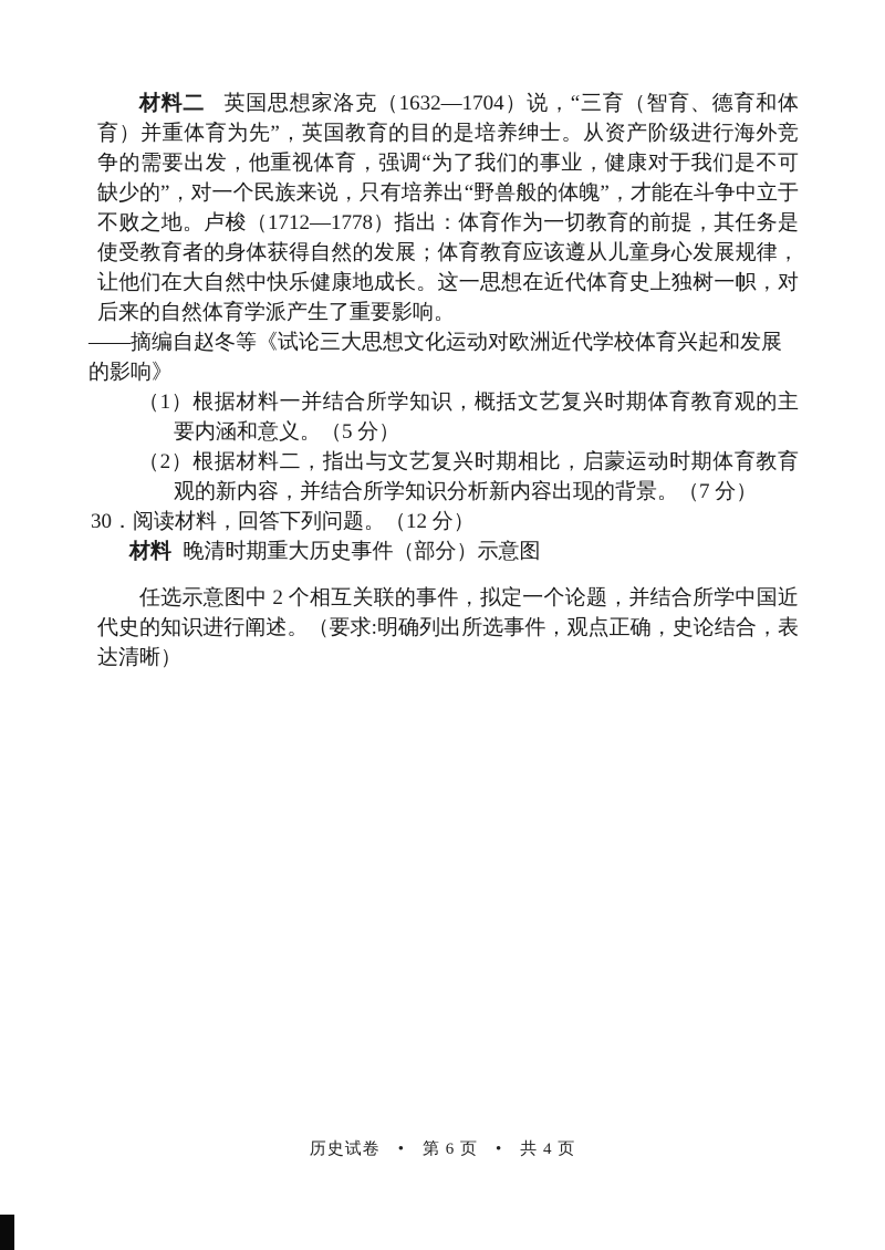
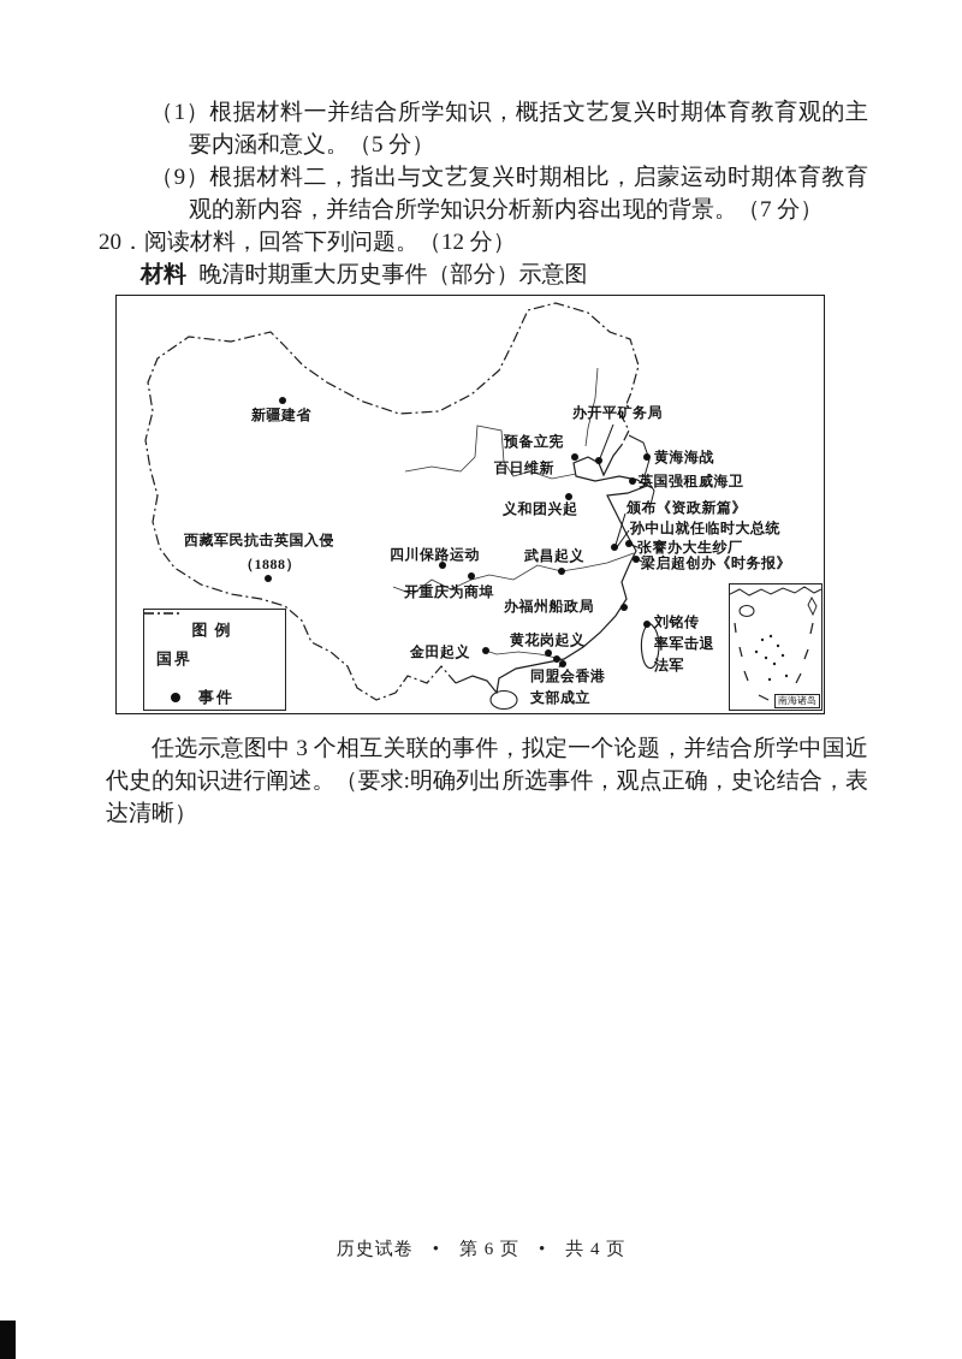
- 材料二 英国思想家洛克（1632—1704）说，“三育（智育、德育和体育）并重体育为先”，英国教育的目的是培养绅士。从资产阶级进行海外竞争的需要出发，他重视体育，强调“为了我们的事业，健康对于我们是不可缺少的”，对一个民族来说，只有培养出“野兽般的体魄”，才能在斗争中立于不败之地。卢梭（1712—1778）指出：体育作为一切教育的前提，其任务是使受教育者的身体获得自然的发展；体育教育应该遵从儿童身心发展规律，让他们在大自然中快乐健康地成长。这一思想在近代体育史上独树一帜，对后来的自然体育学派产生了重要影响。
- ——摘编自赵冬等《试论三大思想文化运动对欧洲近代学校体育兴起和发展的影响》
  （1）根据材料一并结合所学知识，概括文艺复兴时期体育教育观的主要内涵和意义。（5 分）
- （2）根据材料二，指出与文艺复兴时期相比，启蒙运动时期体育教育观的新内容，并结合所学知识分析新内容出现的背景。（7 分）
+ （9）根据材料二，指出与文艺复兴时期相比，启蒙运动时期体育教育观的新内容，并结合所学知识分析新内容出现的背景。（7 分）
- 30．阅读材料，回答下列问题。（12 分）
+ 20．阅读材料，回答下列问题。（12 分）
  材料 晚清时期重大历史事件（部分）示意图
+ 新疆建省
+ 办开平矿务局
+ 预备立宪
+ 百日维新
+ 黄海海战
+ 英国强租威海卫
+ 义和团兴起
+ 颁布《资政新篇》
+ 孙中山就任临时大总统
+ 张謇办大生纱厂
+ 梁启超创办《时务报》
+ 西藏军民抗击英国入侵
+ （1888）
+ 四川保路运动
+ 开重庆为商埠
+ 武昌起义
+ 办福州船政局
+ 刘铭传
+ 率军击退
+ 法军
+ 金田起义
+ 黄花岗起义
+ 同盟会香港
+ 支部成立
+ 图例
+ 国界
+ 事件
+ 南海诸岛
- 任选示意图中 2 个相互关联的事件，拟定一个论题，并结合所学中国近代史的知识进行阐述。（要求:明确列出所选事件，观点正确，史论结合，表达清晰）
+ 任选示意图中 3 个相互关联的事件，拟定一个论题，并结合所学中国近代史的知识进行阐述。（要求:明确列出所选事件，观点正确，史论结合，表达清晰）
  历史试卷 • 第 6 页 • 共 4 页
